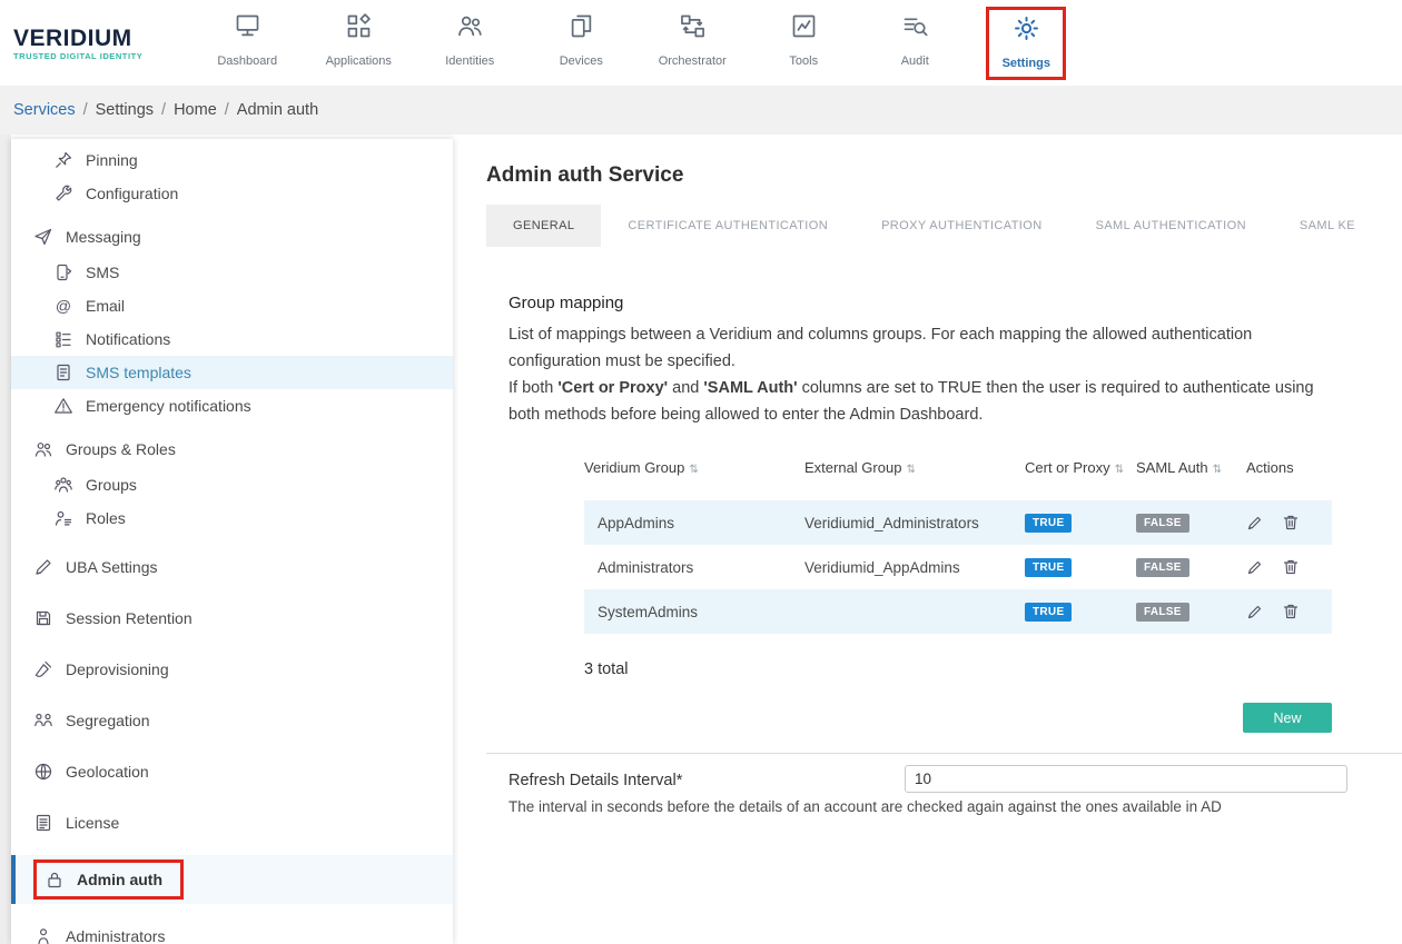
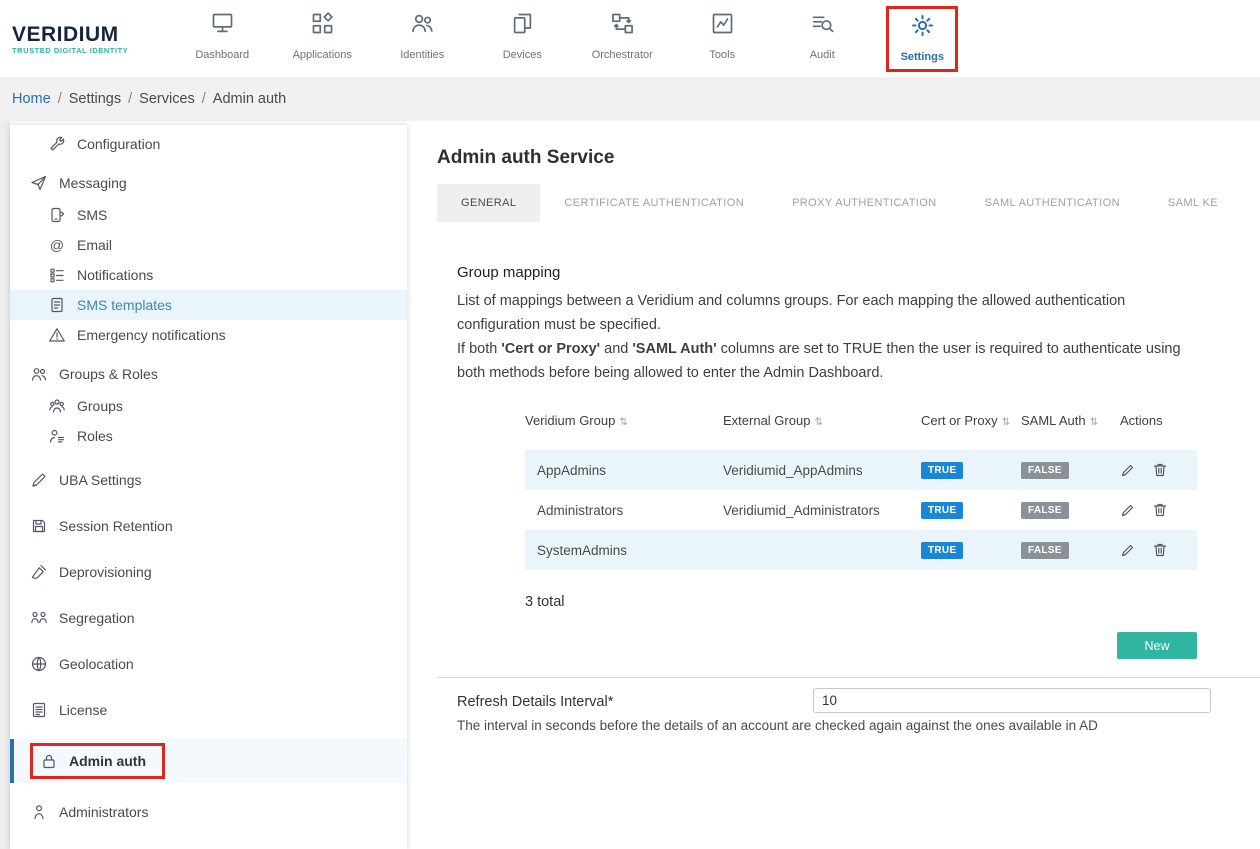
  VERIDIUM
  TRUSTED DIGITAL IDENTITY
  Dashboard
  Applications
  Identities
  Devices
  Orchestrator
  Tools
  Audit
  Settings
- Services
+ Home
  /
  Settings
  /
- Home
+ Services
  /
  Admin auth
- Pinning
  Configuration
  Messaging
  SMS
  @
  Email
  Notifications
  SMS templates
  Emergency notifications
  Groups & Roles
  Groups
  Roles
  UBA Settings
  Session Retention
  Deprovisioning
  Segregation
  Geolocation
  License
  Admin auth
  Administrators
  Admin auth Service
  GENERAL
  CERTIFICATE AUTHENTICATION
  PROXY AUTHENTICATION
  SAML AUTHENTICATION
  SAML KE
  Group mapping
  List of mappings between a Veridium and columns groups. For each mapping the allowed authentication configuration must be specified.
  If both 'Cert or Proxy' and 'SAML Auth' columns are set to TRUE then the user is required to authenticate using both methods before being allowed to enter the Admin Dashboard.
  Veridium Group ⇅
  External Group ⇅
  Cert or Proxy ⇅
  SAML Auth ⇅
  Actions
  AppAdmins
- Veridiumid_Administrators
+ Veridiumid_AppAdmins
  TRUE
  FALSE
  Administrators
- Veridiumid_AppAdmins
+ Veridiumid_Administrators
  TRUE
  FALSE
  SystemAdmins
  TRUE
  FALSE
  3 total
  New
  Refresh Details Interval*
  10
  The interval in seconds before the details of an account are checked again against the ones available in AD
